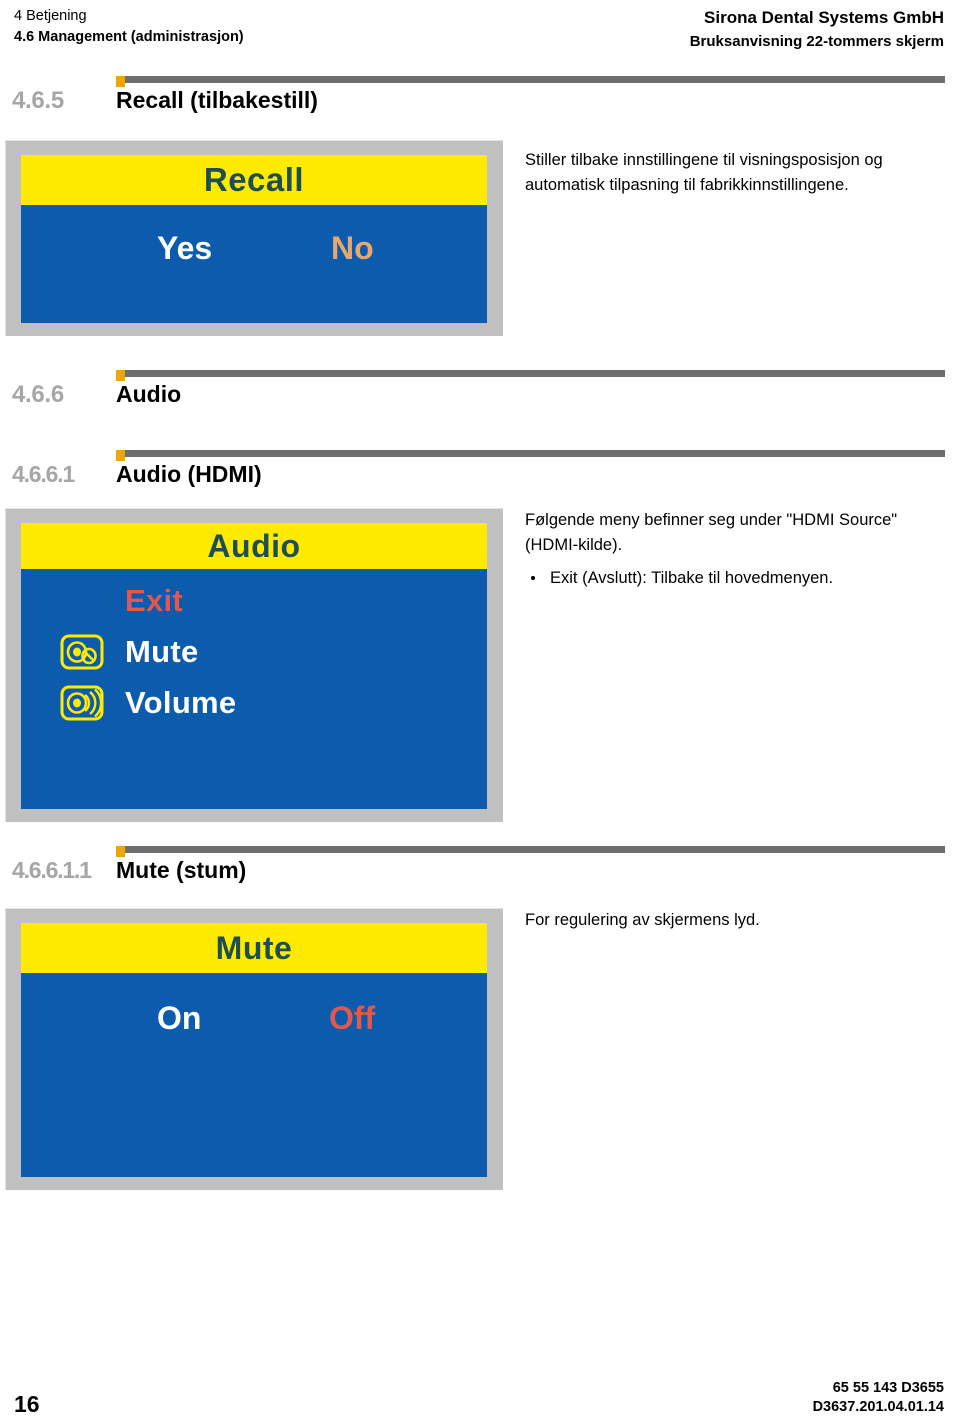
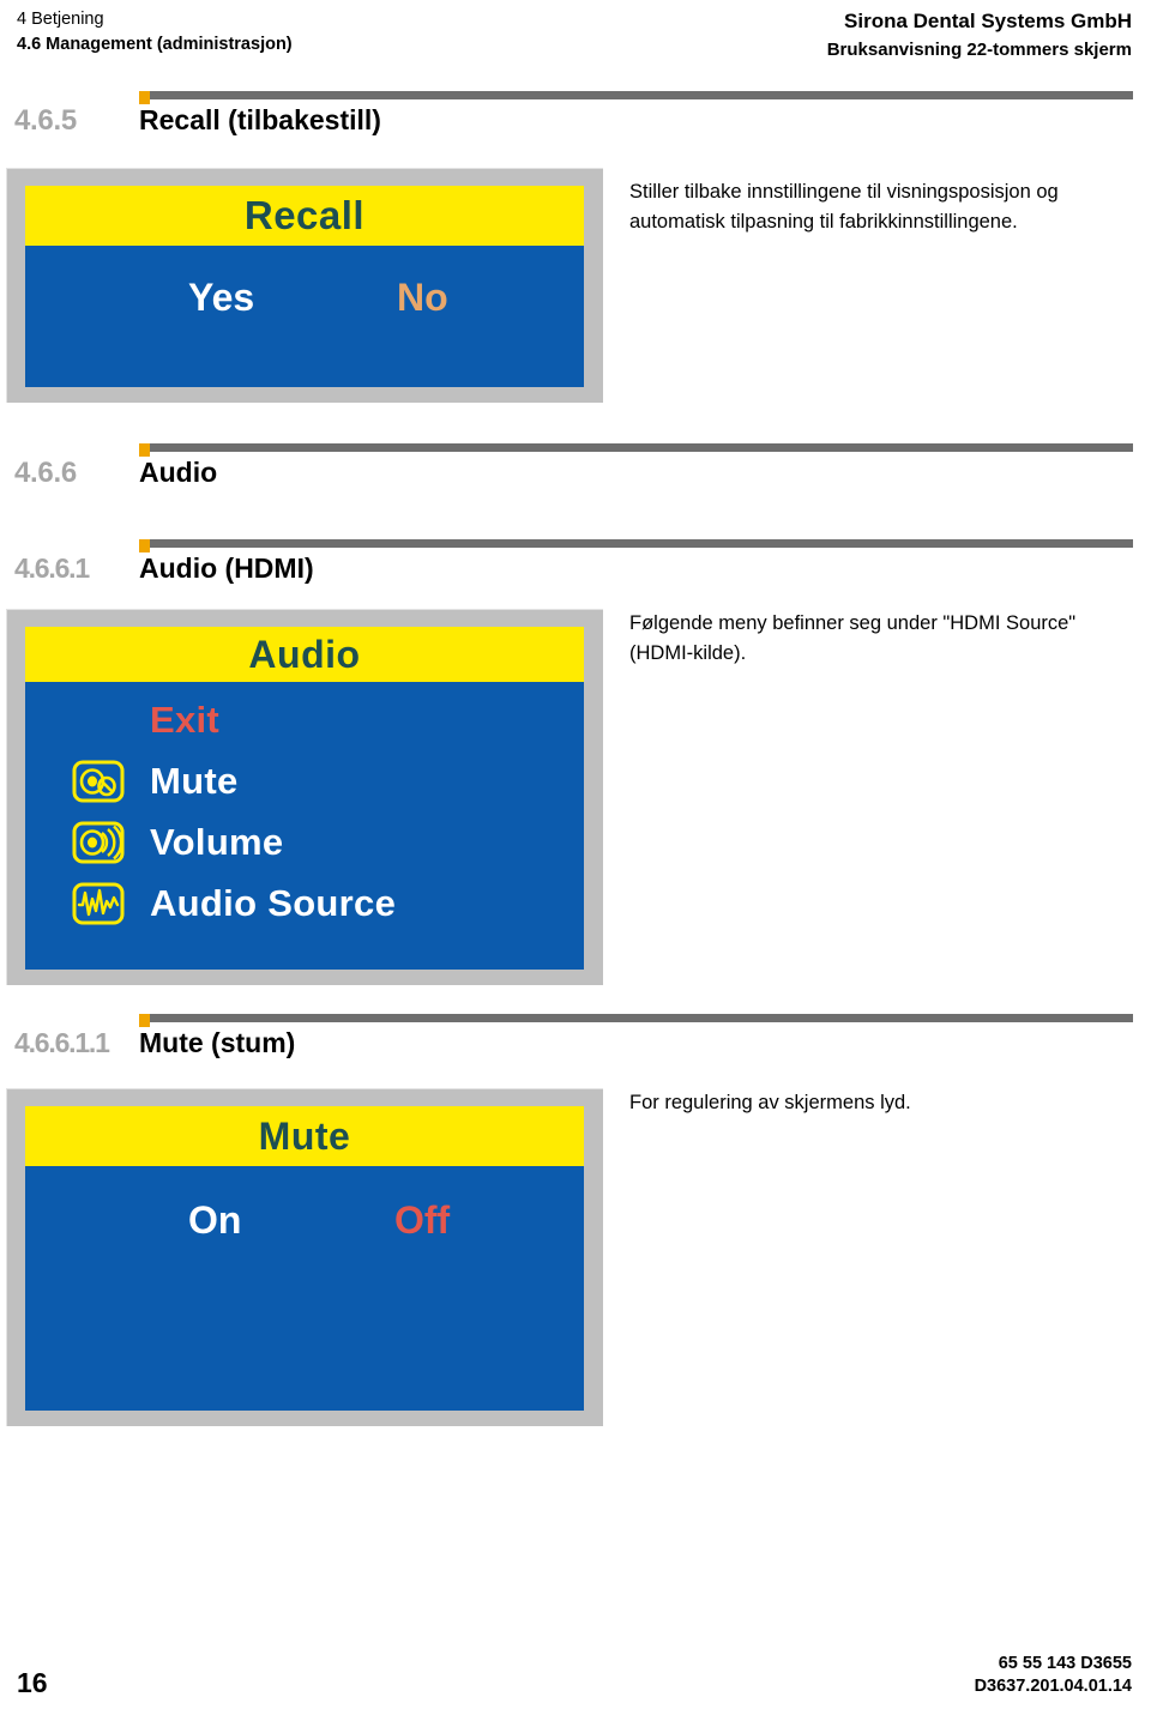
  4 Betjening
  4.6 Management (administrasjon)
  Sirona Dental Systems GmbH
  Bruksanvisning 22-tommers skjerm
  4.6.5
  Recall (tilbakestill)
  Recall
  Yes
  No
  Stiller tilbake innstillingene til visningsposisjon og automatisk tilpasning til fabrikkinnstillingene.
  4.6.6
  Audio
  4.6.6.1
  Audio (HDMI)
  Audio
  Exit
  Mute
  Volume
+ Audio Source
  Følgende meny befinner seg under "HDMI Source" (HDMI-kilde).
- Exit (Avslutt): Tilbake til hovedmenyen.
  4.6.6.1.1
  Mute (stum)
  Mute
  On
  Off
  For regulering av skjermens lyd.
  16
  65 55 143 D3655
  D3637.201.04.01.14
